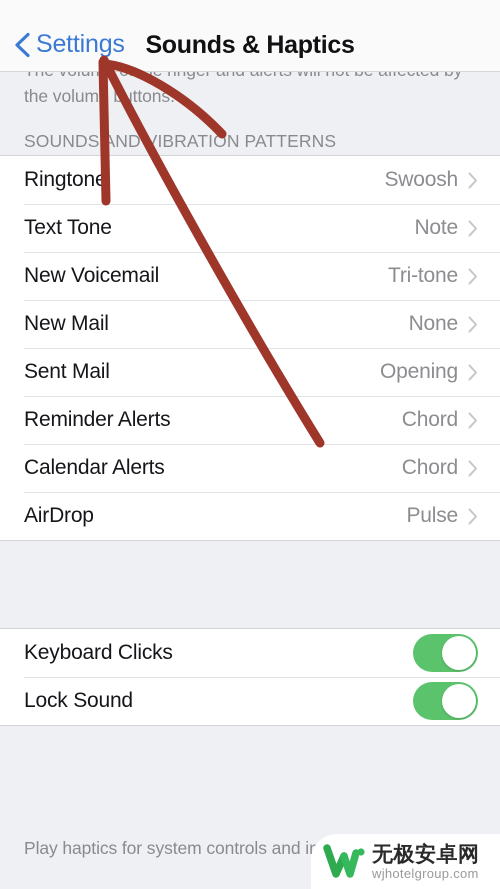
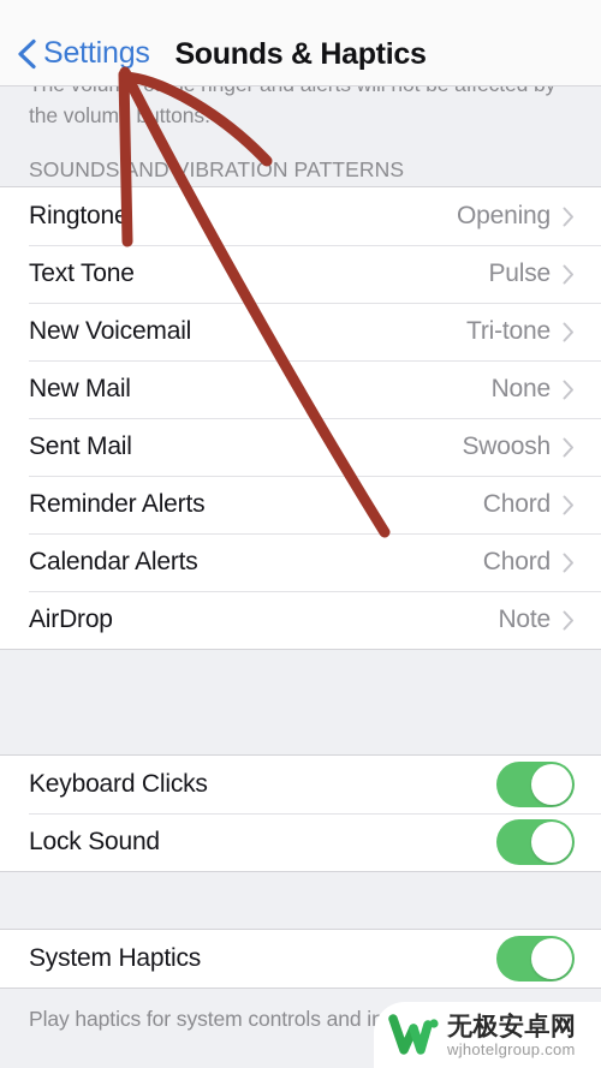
  SOUNDS AND VIBRATION PATTERNS
  Ringtone
- Swoosh
+ Opening
  Text Tone
- Note
+ Pulse
  New Voicemail
  Tri-tone
  New Mail
  None
  Sent Mail
- Opening
+ Swoosh
  Reminder Alerts
  Chord
  Calendar Alerts
  Chord
  AirDrop
- Pulse
+ Note
  Keyboard Clicks
  Lock Sound
+ System Haptics
  Play haptics for system controls and i
  Settings
  Sounds & Haptics
  无极安卓网
  wjhotelgroup.com
